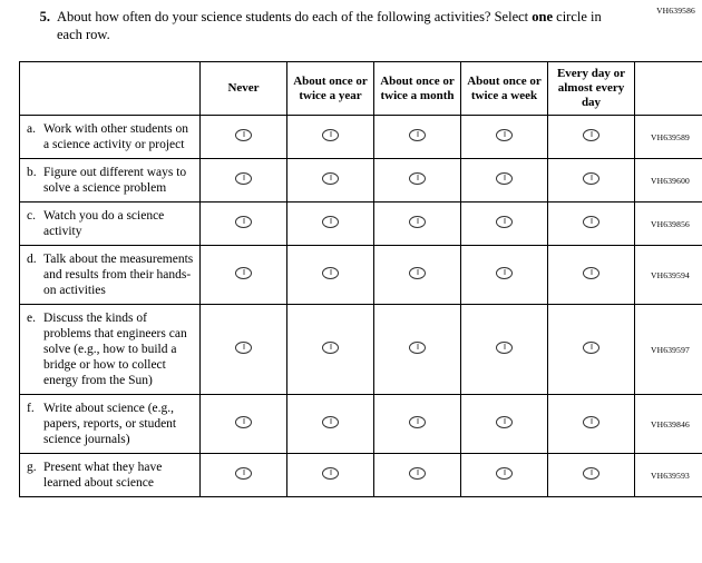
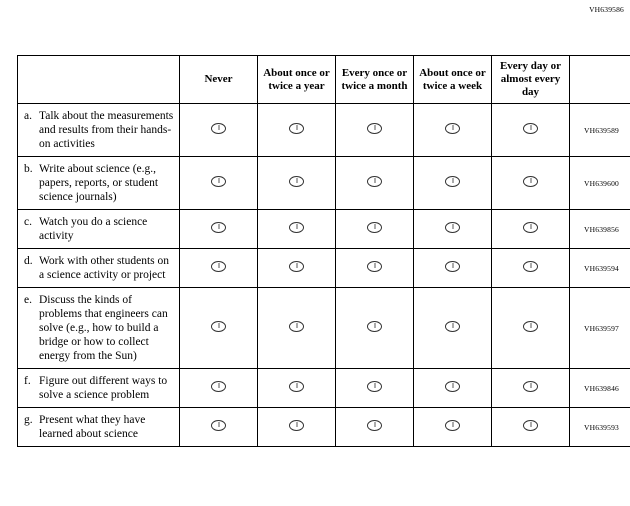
  VH639586
- 5.
- About how often do your science students do each of the following activities? Select one circle in each row.
- 	Never	About once or twice a year	About once or twice a month	About once or twice a week	Every day or almost every day
+ 	Never	About once or twice a year	Every once or twice a month	About once or twice a week	Every day or almost every day
- a. Work with other students on a science activity or project						VH639589
+ a. Talk about the measurements and results from their hands-on activities						VH639589
- b. Figure out different ways to solve a science problem						VH639600
+ b. Write about science (e.g., papers, reports, or student science journals)						VH639600
  c. Watch you do a science activity						VH639856
- d. Talk about the measurements and results from their hands-on activities						VH639594
+ d. Work with other students on a science activity or project						VH639594
  e. Discuss the kinds of problems that engineers can solve (e.g., how to build a bridge or how to collect energy from the Sun)						VH639597
- f. Write about science (e.g., papers, reports, or student science journals)						VH639846
+ f. Figure out different ways to solve a science problem						VH639846
  g. Present what they have learned about science						VH639593
